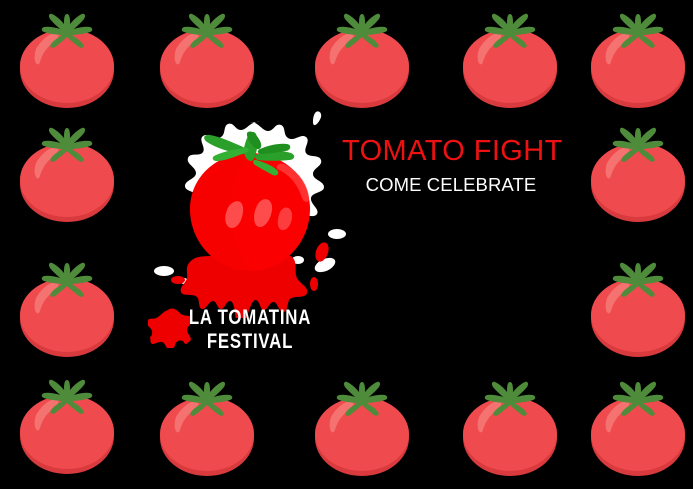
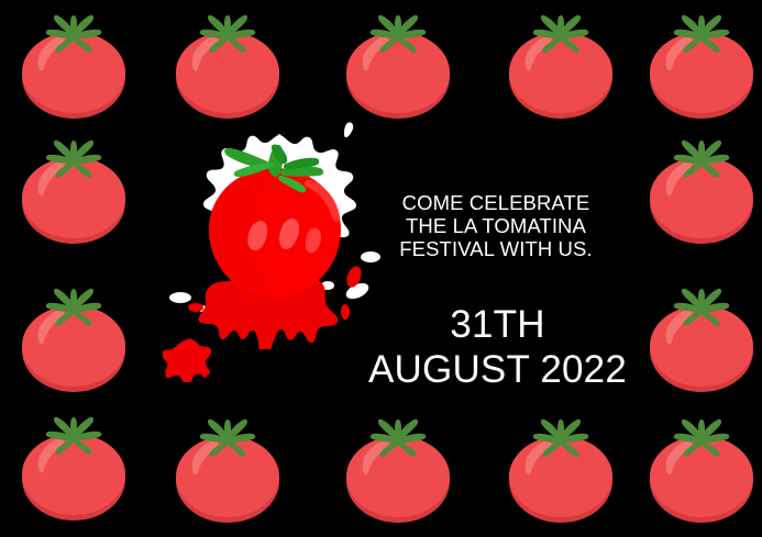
- LA TOMATINA
- FESTIVAL
- TOMATO FIGHT
  COME CELEBRATE
+ THE LA TOMATINA
+ FESTIVAL WITH US.
+ 31TH
+ AUGUST 2022
